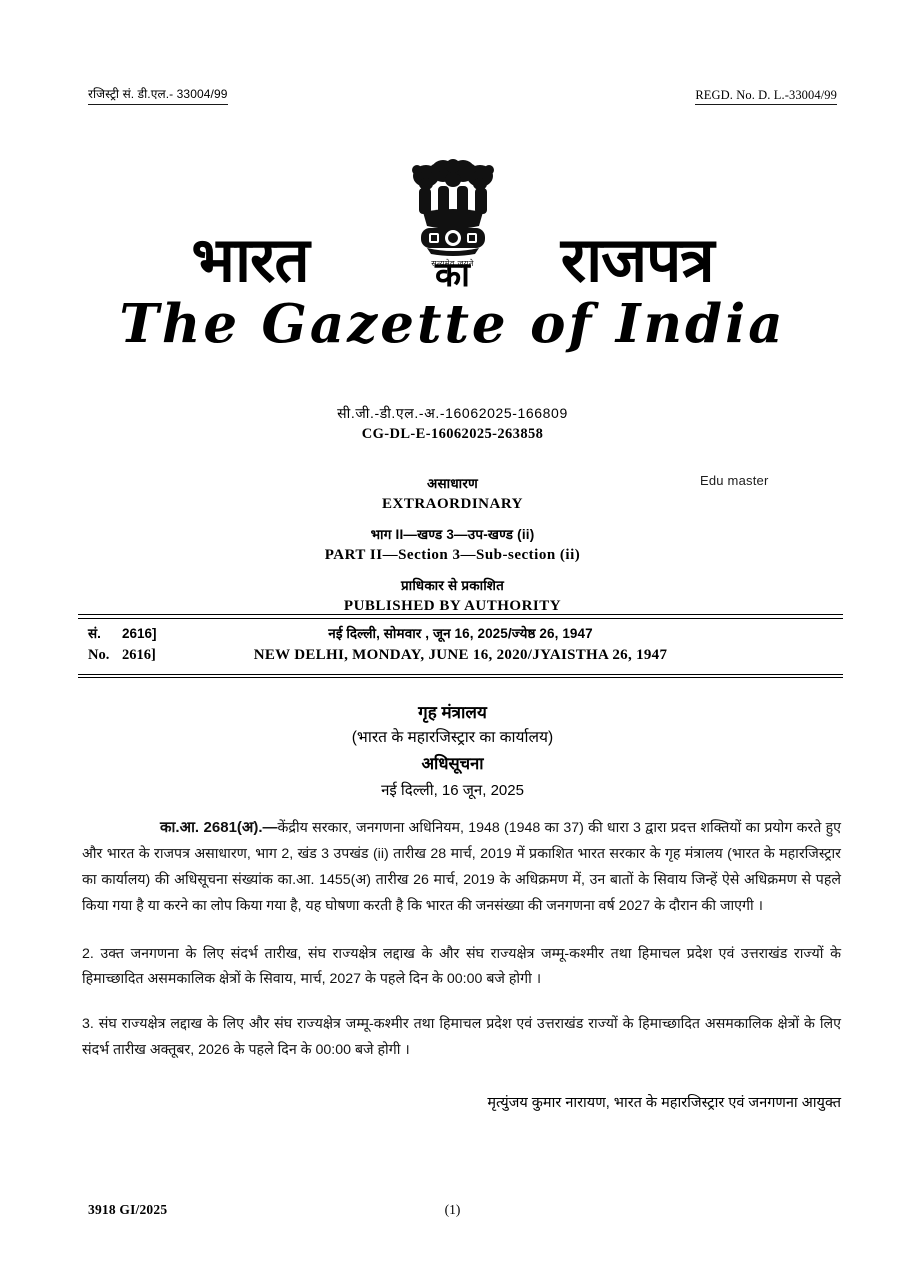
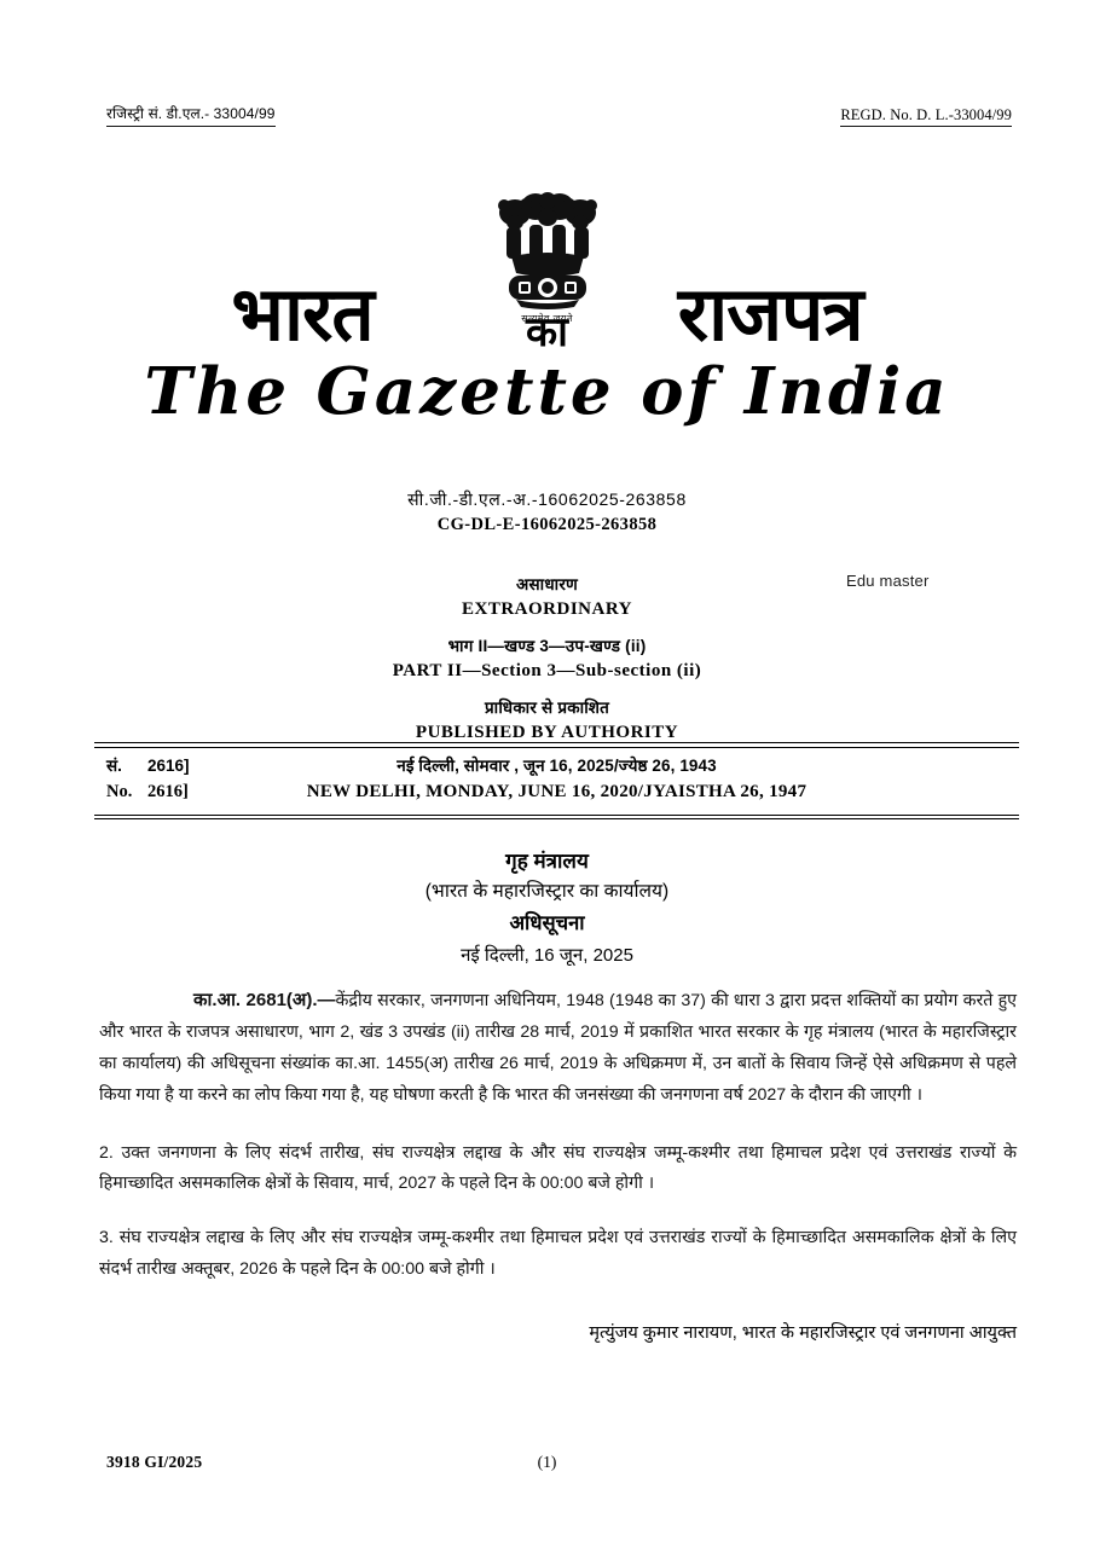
  रजिस्ट्री सं. डी.एल.- 33004/99
  REGD. No. D. L.-33004/99
  सत्यमेव जयते
  भारत
  का
  राजपत्र
  The Gazette of India
- सी.जी.-डी.एल.-अ.-16062025-166809
+ सी.जी.-डी.एल.-अ.-16062025-263858
  CG-DL-E-16062025-263858
  Edu master
  असाधारण
  EXTRAORDINARY
  भाग II—खण्ड 3—उप-खण्ड (ii)
  PART II—Section 3—Sub-section (ii)
  प्राधिकार से प्रकाशित
  PUBLISHED BY AUTHORITY
  सं. 2616]
- नई दिल्ली, सोमवार , जून 16, 2025/ज्येष्ठ 26, 1947
+ नई दिल्ली, सोमवार , जून 16, 2025/ज्येष्ठ 26, 1943
  No. 2616]
  NEW DELHI, MONDAY, JUNE 16, 2020/JYAISTHA 26, 1947
  गृह मंत्रालय
  (भारत के महारजिस्ट्रार का कार्यालय)
  अधिसूचना
  नई दिल्ली, 16 जून, 2025
  का.आ. 2681(अ).—केंद्रीय सरकार, जनगणना अधिनियम, 1948 (1948 का 37) की धारा 3 द्वारा प्रदत्त शक्तियों का प्रयोग करते हुए और भारत के राजपत्र असाधारण, भाग 2, खंड 3 उपखंड (ii) तारीख 28 मार्च, 2019 में प्रकाशित भारत सरकार के गृह मंत्रालय (भारत के महारजिस्ट्रार का कार्यालय) की अधिसूचना संख्यांक का.आ. 1455(अ) तारीख 26 मार्च, 2019 के अधिक्रमण में, उन बातों के सिवाय जिन्हें ऐसे अधिक्रमण से पहले किया गया है या करने का लोप किया गया है, यह घोषणा करती है कि भारत की जनसंख्या की जनगणना वर्ष 2027 के दौरान की जाएगी ।
  2. उक्त जनगणना के लिए संदर्भ तारीख, संघ राज्यक्षेत्र लद्दाख के और संघ राज्यक्षेत्र जम्मू-कश्मीर तथा हिमाचल प्रदेश एवं उत्तराखंड राज्यों के हिमाच्छादित असमकालिक क्षेत्रों के सिवाय, मार्च, 2027 के पहले दिन के 00:00 बजे होगी ।
  3. संघ राज्यक्षेत्र लद्दाख के लिए और संघ राज्यक्षेत्र जम्मू-कश्मीर तथा हिमाचल प्रदेश एवं उत्तराखंड राज्यों के हिमाच्छादित असमकालिक क्षेत्रों के लिए संदर्भ तारीख अक्तूबर, 2026 के पहले दिन के 00:00 बजे होगी ।
  मृत्युंजय कुमार नारायण, भारत के महारजिस्ट्रार एवं जनगणना आयुक्त
  3918 GI/2025
  (1)
